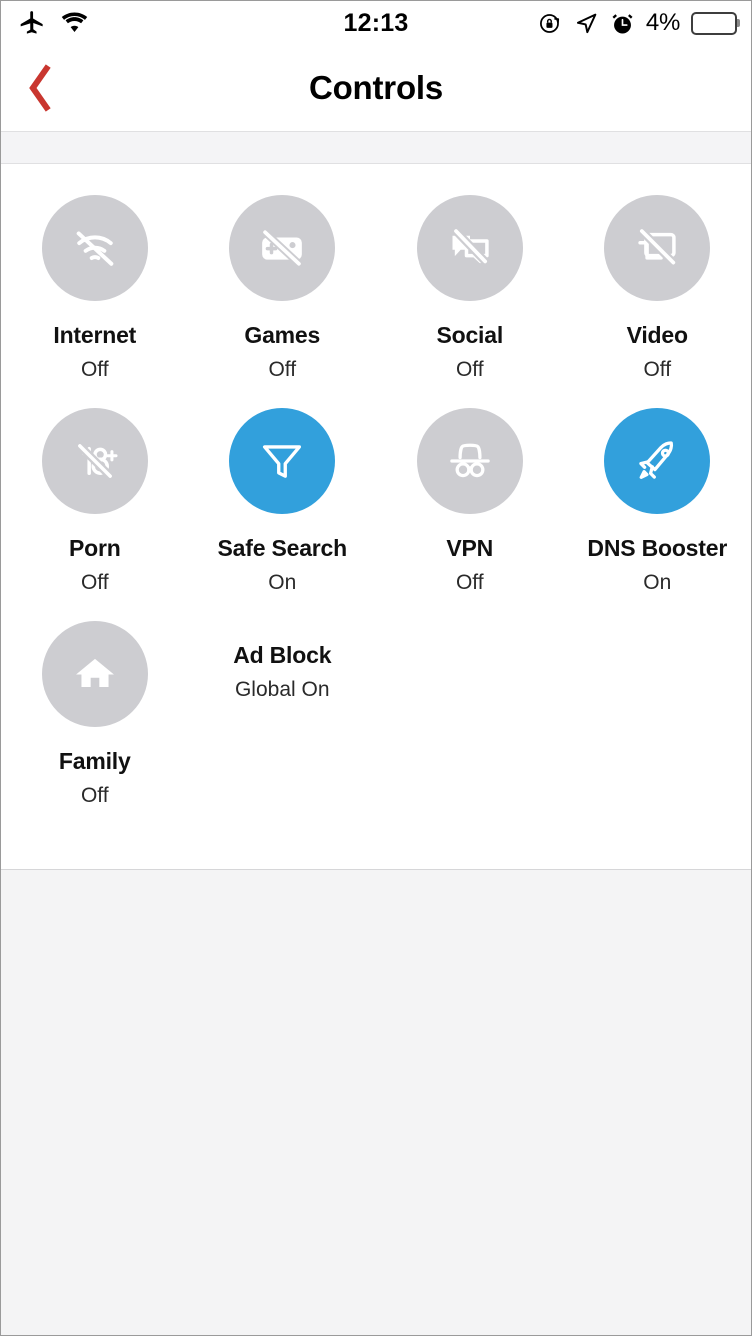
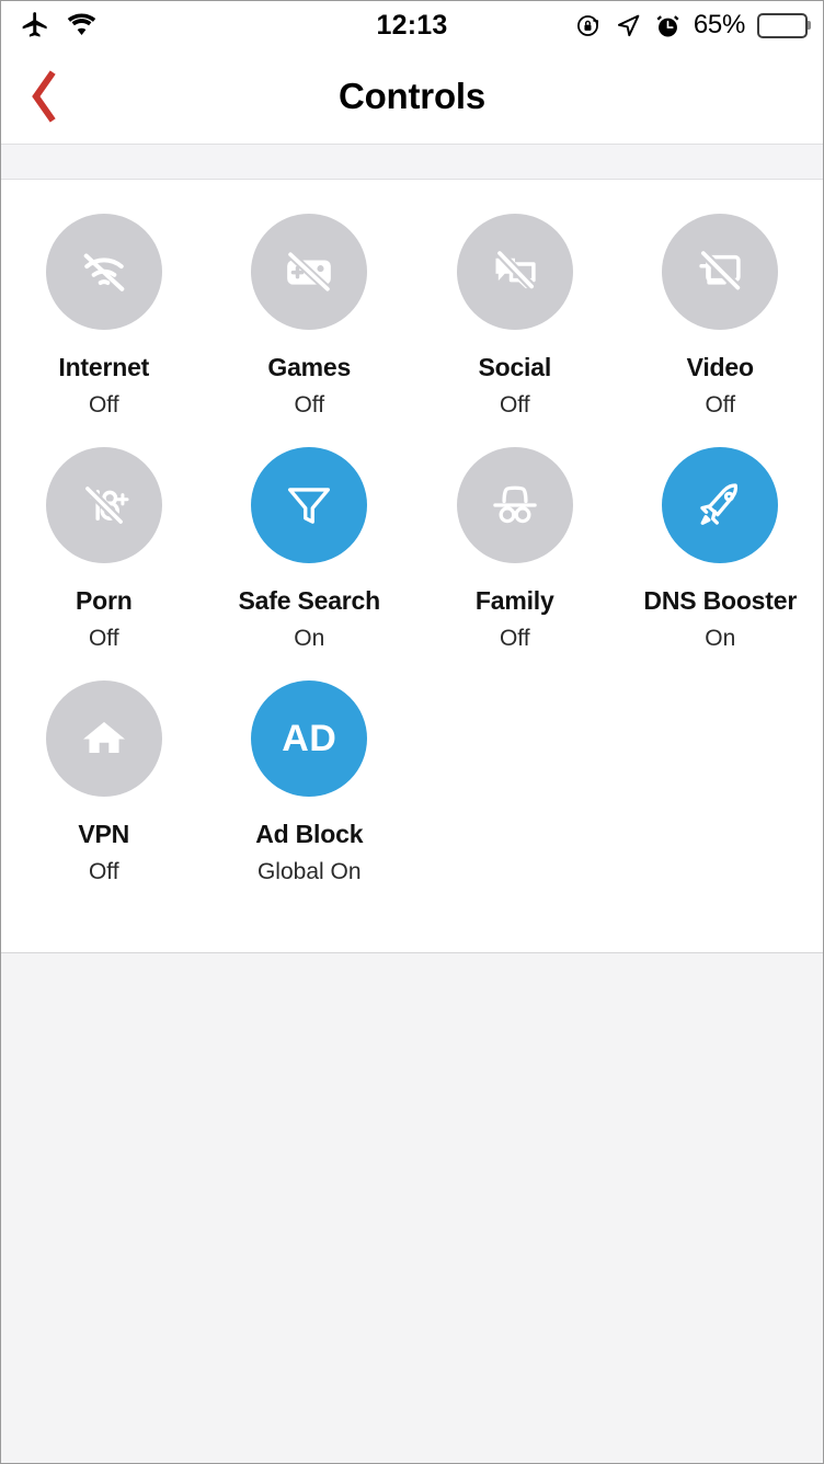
  12:13
- 4%
+ 65%
  Controls
  Internet
  Off
  Games
  Off
  Social
  Off
  Video
  Off
  Porn
  Off
  Safe Search
  On
- VPN
+ Family
  Off
  DNS Booster
  On
- Family
+ VPN
  Off
+ AD
  Ad Block
  Global On
